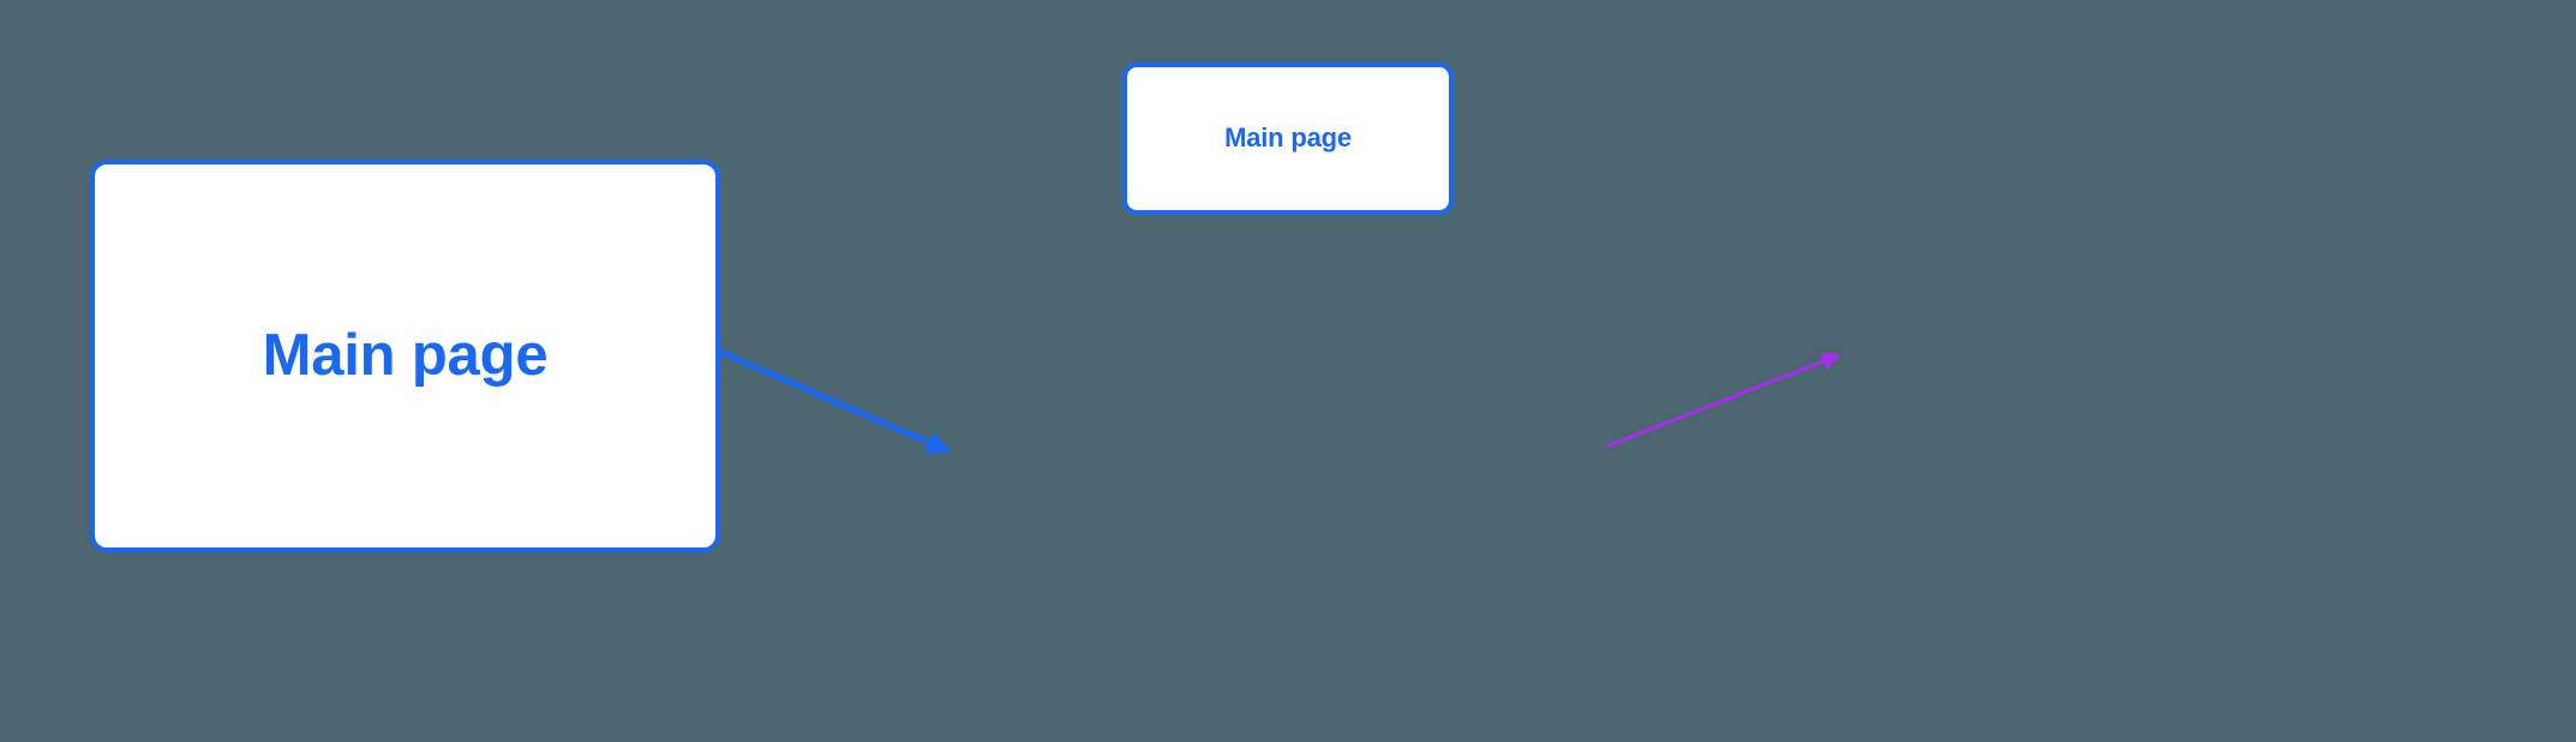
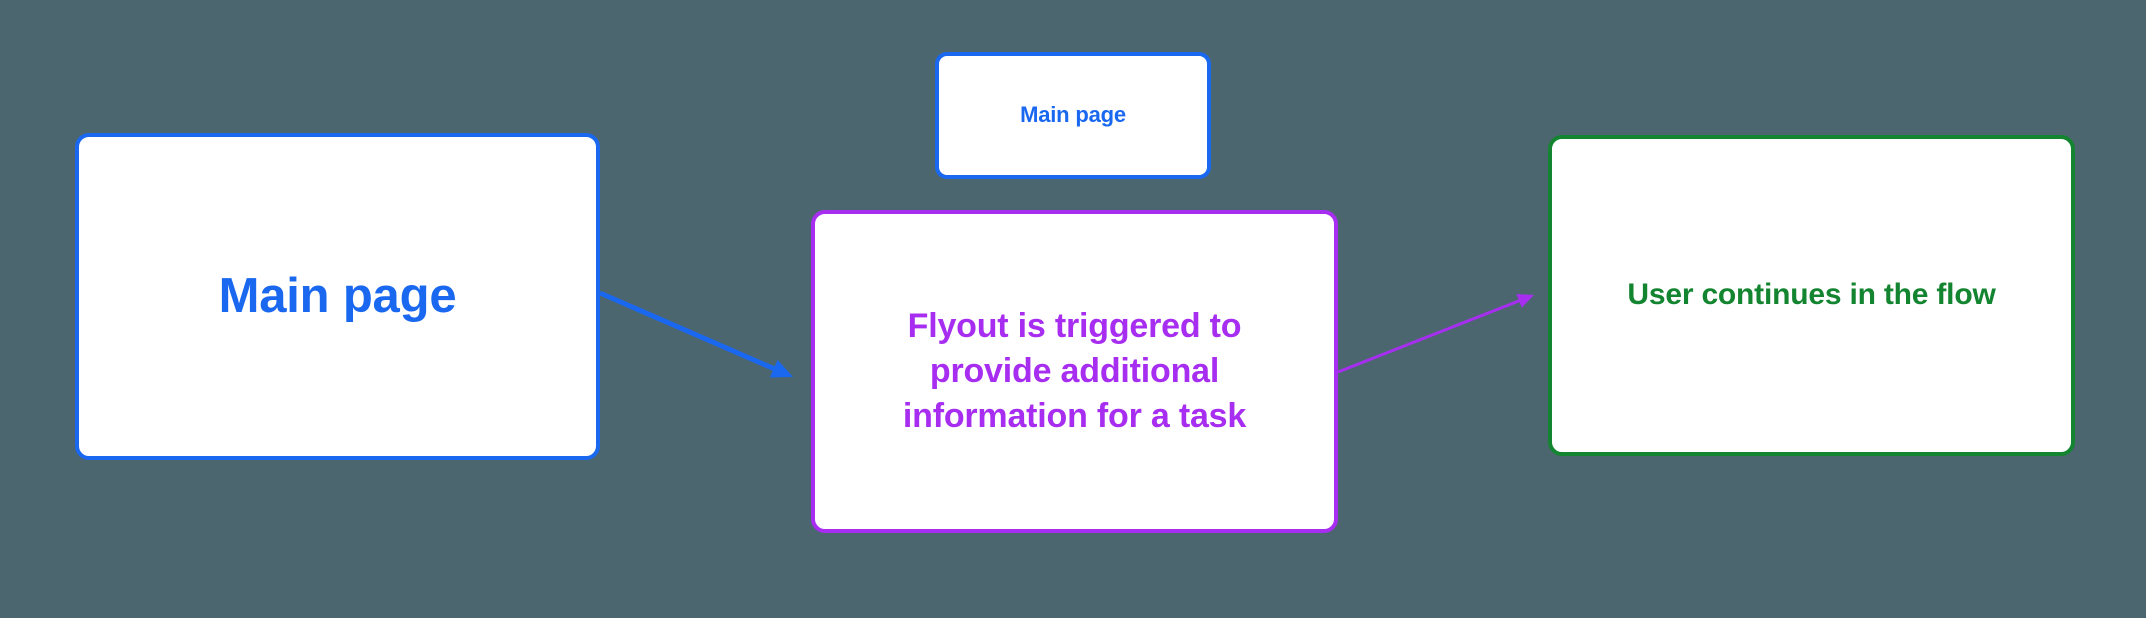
  Main page
  Main page
+ Flyout is triggered to provide additional information for a task
+ User continues in the flow
